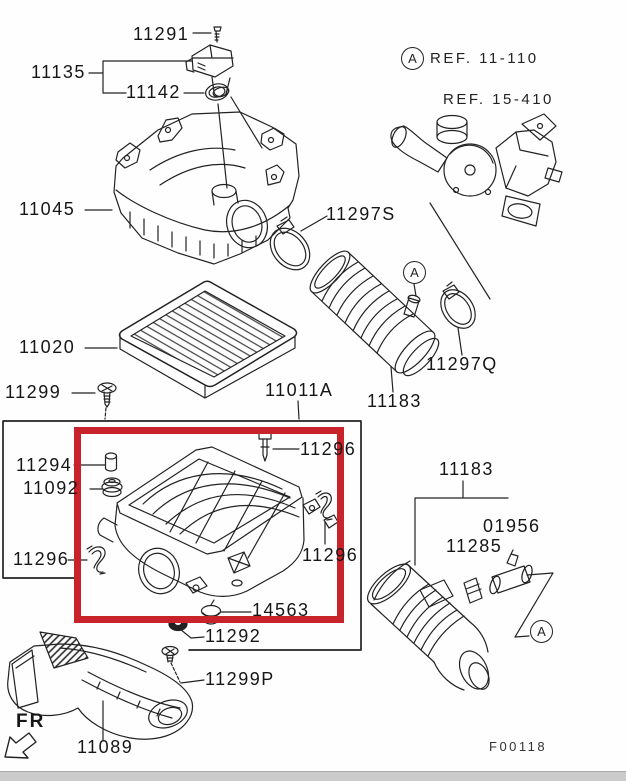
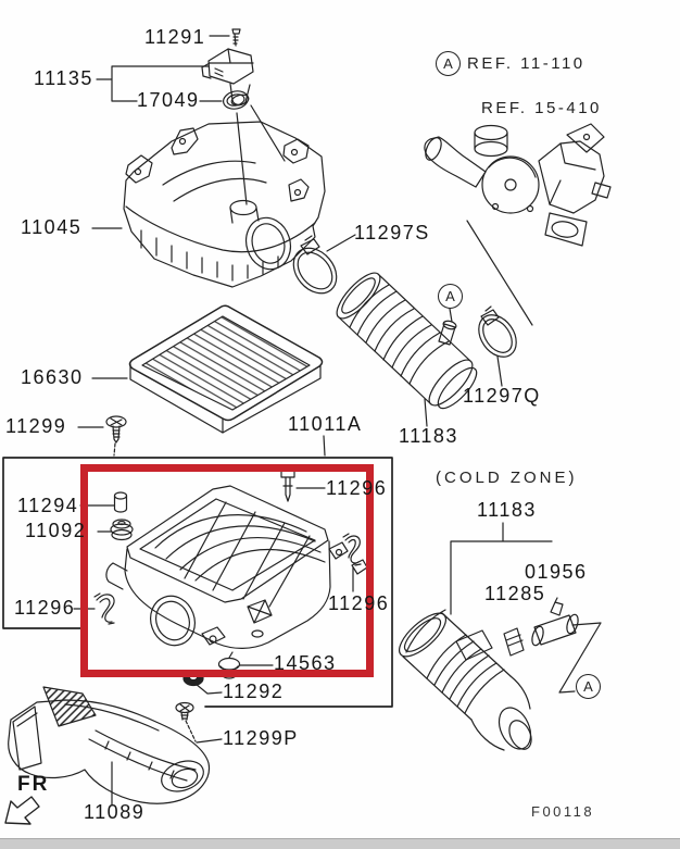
  11291
  11135
- 11142
+ 17049
  11045
  11297S
- 11020
+ 16630
  11299
  11011A
  11183
  11297Q
  11294
  11092
  11296
  11296
  11296
  14563
  11292
  11299P
  11089
  11183
  01956
  11285
  REF. 11-110
  REF. 15-410
+ (COLD ZONE)
  F00118
  FR
  A
  A
  A
